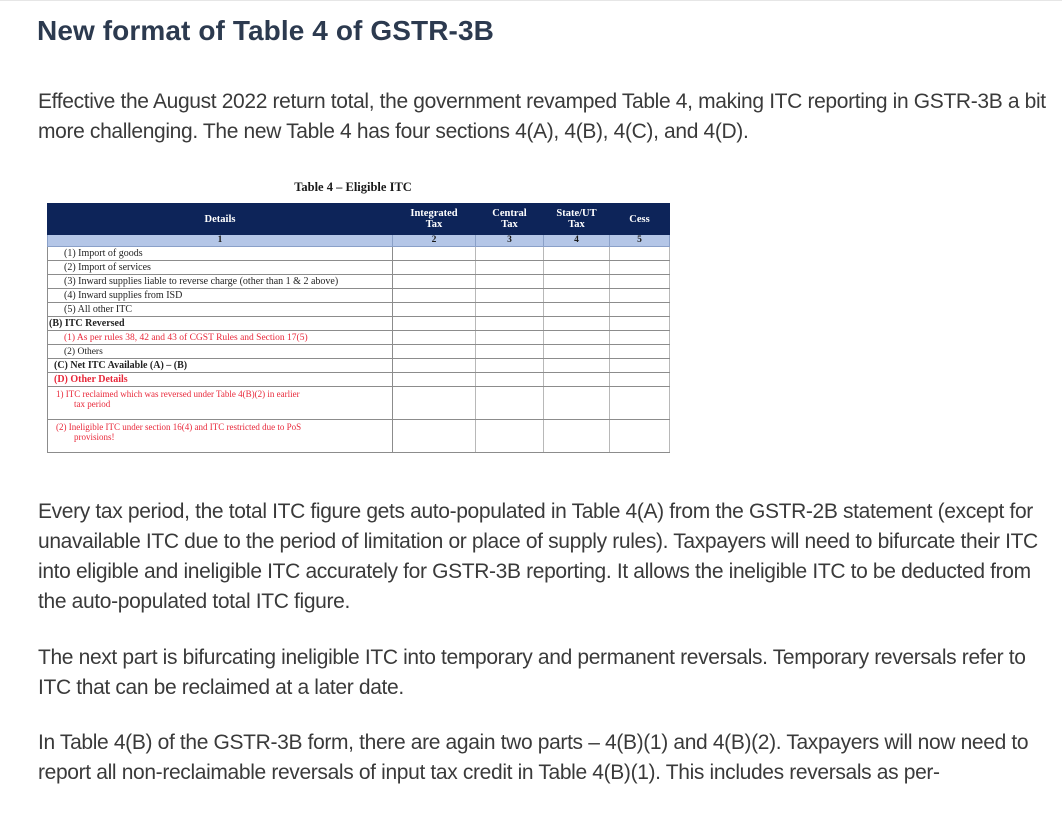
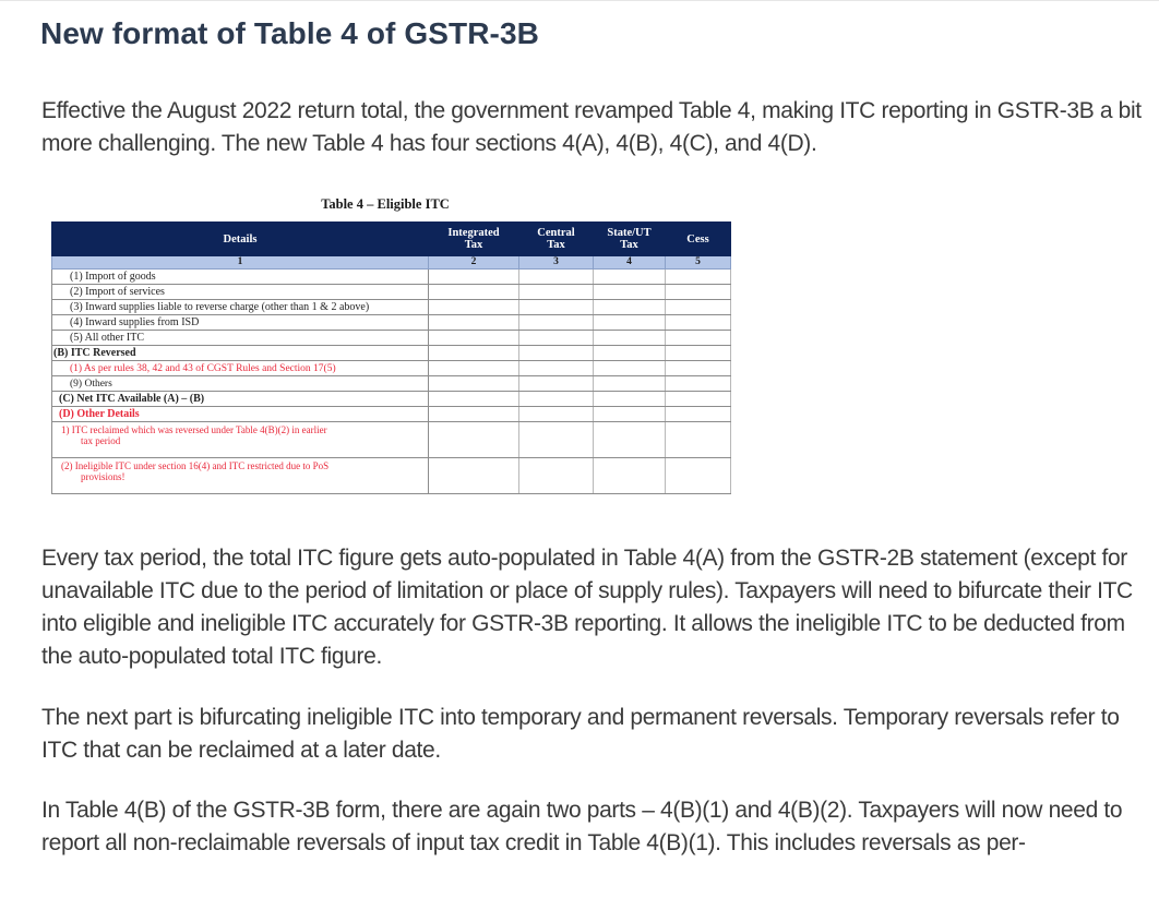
  New format of Table 4 of GSTR-3B
  Effective the August 2022 return total, the government revamped Table 4, making ITC reporting in GSTR-3B a bit more challenging. The new Table 4 has four sections 4(A), 4(B), 4(C), and 4(D).
  Table 4 – Eligible ITC
  Details	IntegratedTax	CentralTax	State/UTTax	Cess
  1	2	3	4	5
  (1) Import of goods
  (2) Import of services
  (3) Inward supplies liable to reverse charge (other than 1 & 2 above)
  (4) Inward supplies from ISD
  (5) All other ITC
  (B) ITC Reversed
  (1) As per rules 38, 42 and 43 of CGST Rules and Section 17(5)
- (2) Others
+ (9) Others
  (C) Net ITC Available (A) – (B)
  (D) Other Details
  1) ITC reclaimed which was reversed under Table 4(B)(2) in earlier tax period
  (2) Ineligible ITC under section 16(4) and ITC restricted due to PoS provisions!
  Every tax period, the total ITC figure gets auto-populated in Table 4(A) from the GSTR-2B statement (except for unavailable ITC due to the period of limitation or place of supply rules). Taxpayers will need to bifurcate their ITC into eligible and ineligible ITC accurately for GSTR-3B reporting. It allows the ineligible ITC to be deducted from the auto-populated total ITC figure.
  The next part is bifurcating ineligible ITC into temporary and permanent reversals. Temporary reversals refer to ITC that can be reclaimed at a later date.
  In Table 4(B) of the GSTR-3B form, there are again two parts – 4(B)(1) and 4(B)(2). Taxpayers will now need to report all non-reclaimable reversals of input tax credit in Table 4(B)(1). This includes reversals as per-
